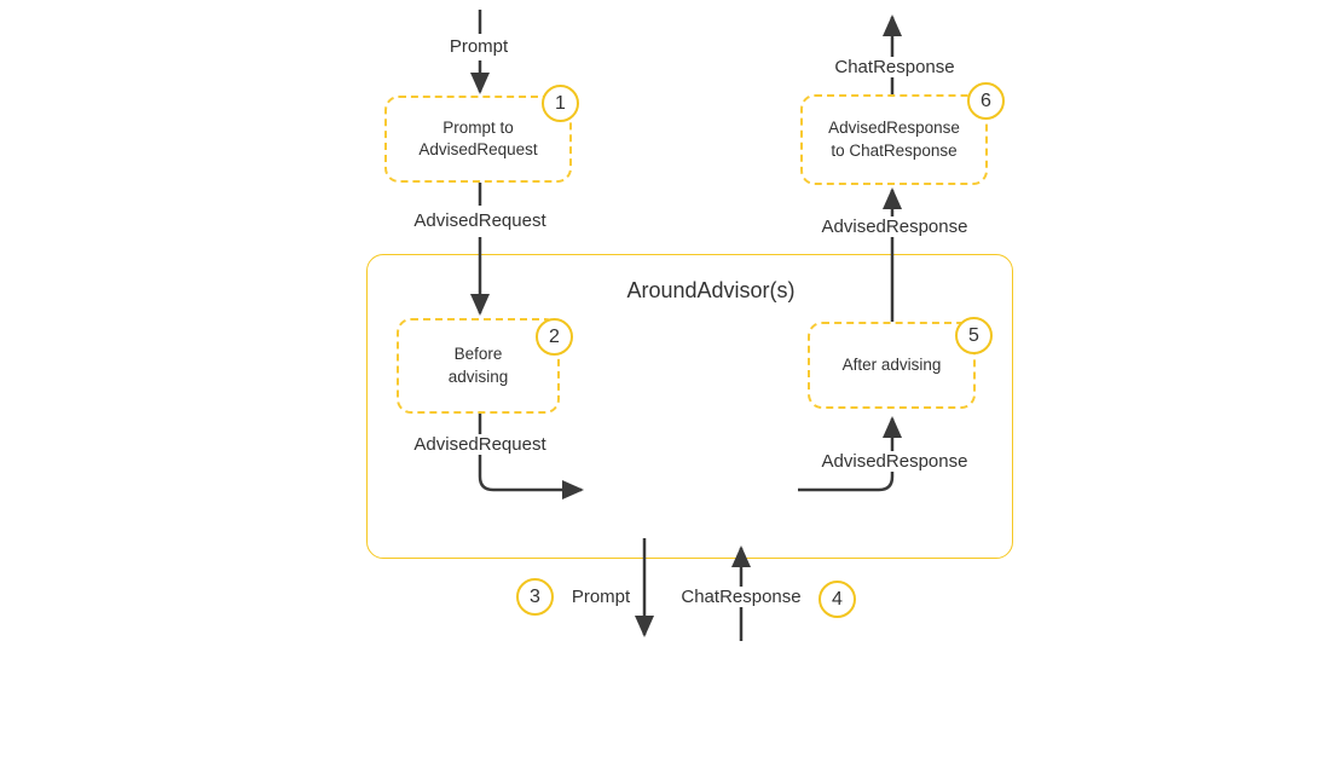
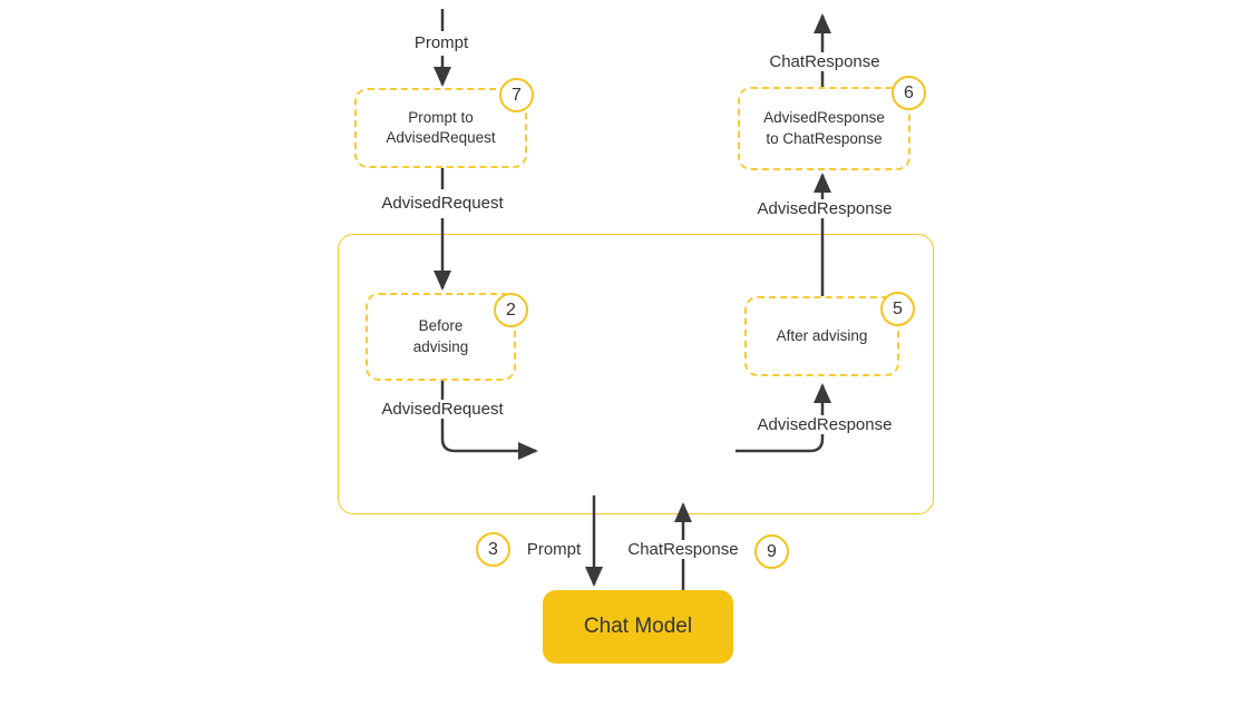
- AroundAdvisor(s)
  Prompt to
  AdvisedRequest
  Before
  advising
  After advising
  AdvisedResponse
  to ChatResponse
+ Chat Model
- 1
+ 7
  2
  3
- 4
+ 9
  5
  6
  Prompt
  AdvisedRequest
  AdvisedRequest
  AdvisedResponse
  AdvisedResponse
  ChatResponse
  Prompt
  ChatResponse
